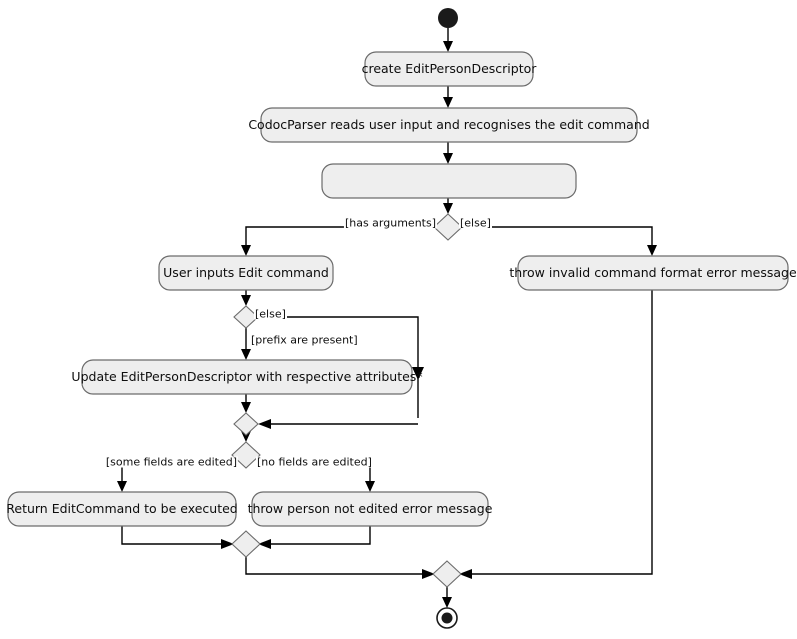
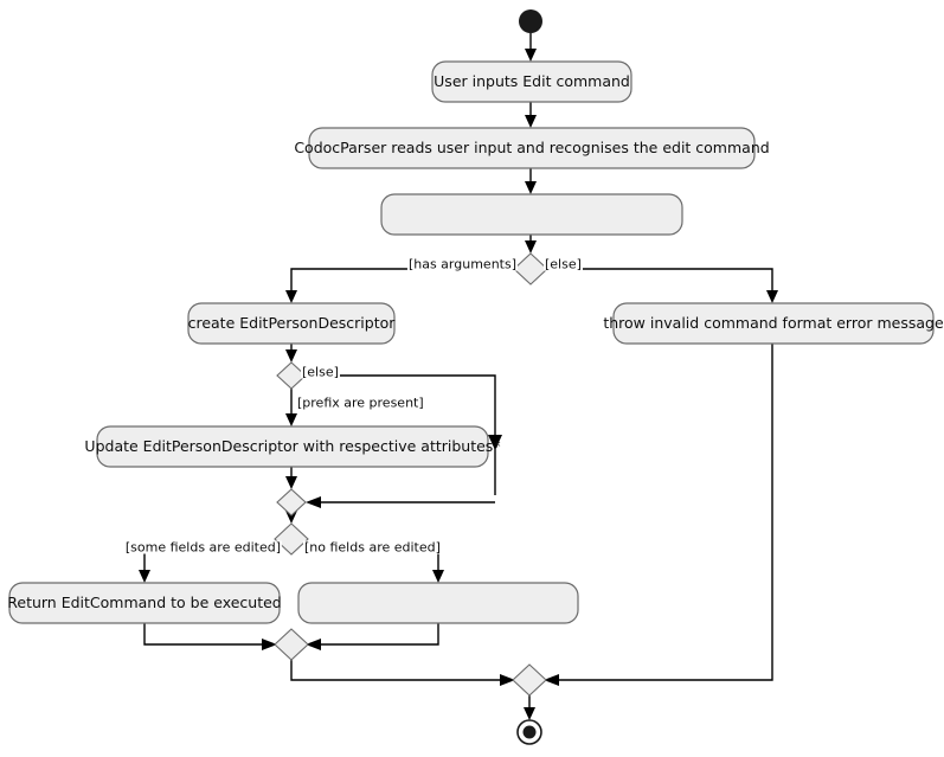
- create EditPersonDescriptor
+ User inputs Edit command
  CodocParser reads user input and recognises the edit command
- User inputs Edit command
+ create EditPersonDescriptor
  throw invalid command format error message
  Update EditPersonDescriptor with respective attributes*
  Return EditCommand to be executed
- throw person not edited error message
  [has arguments]
  [else]
  [else]
  [prefix are present]
  [some fields are edited]
  [no fields are edited]
